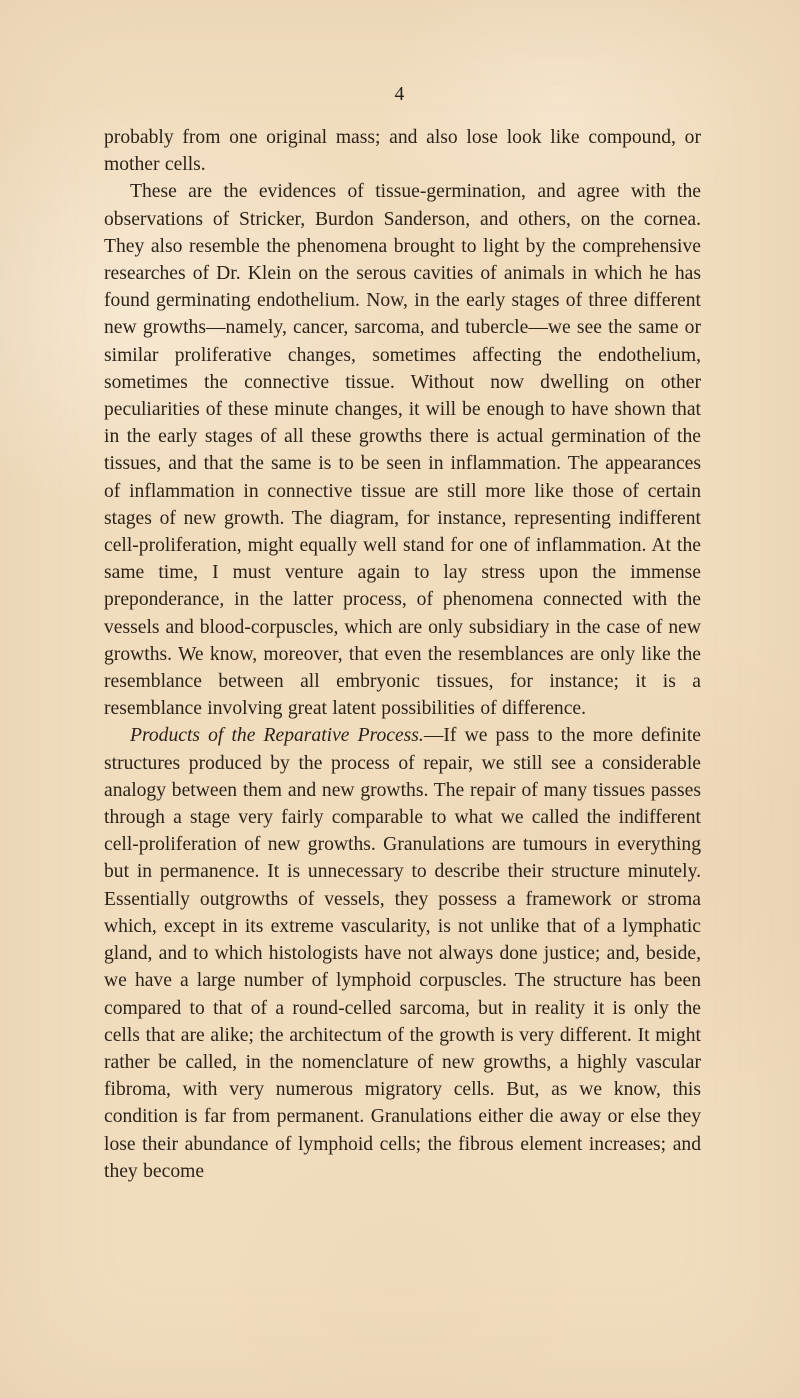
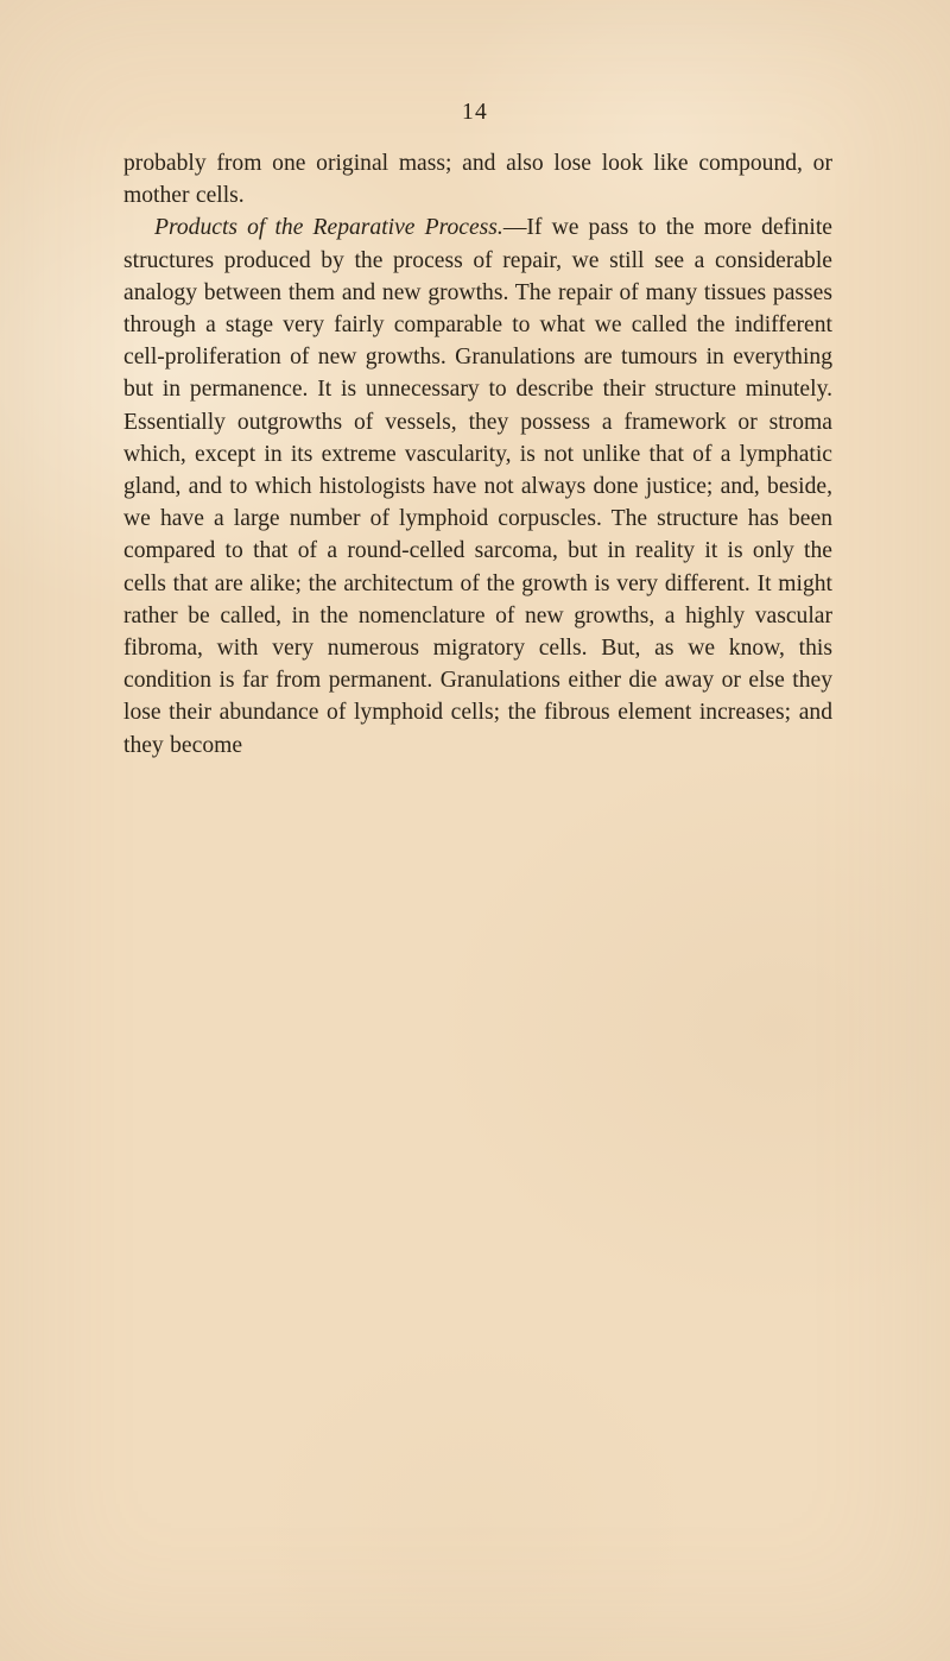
- 4
+ 14
  probably from one original mass; and also lose look like compound, or mother cells.
- These are the evidences of tissue-germination, and agree with the observations of Stricker, Burdon Sanderson, and others, on the cornea. They also resemble the phenomena brought to light by the comprehensive researches of Dr. Klein on the serous cavities of animals in which he has found germinating endothelium. Now, in the early stages of three different new growths—namely, cancer, sarcoma, and tubercle—we see the same or similar proliferative changes, sometimes affecting the endothelium, sometimes the connective tissue. Without now dwelling on other peculiarities of these minute changes, it will be enough to have shown that in the early stages of all these growths there is actual germination of the tissues, and that the same is to be seen in inflammation. The appearances of inflammation in connective tissue are still more like those of certain stages of new growth. The diagram, for instance, representing indifferent cell-proliferation, might equally well stand for one of inflammation. At the same time, I must venture again to lay stress upon the immense preponderance, in the latter process, of phenomena connected with the vessels and blood-corpuscles, which are only subsidiary in the case of new growths. We know, moreover, that even the resemblances are only like the resemblance between all embryonic tissues, for instance; it is a resemblance involving great latent possibilities of difference.
  Products of the Reparative Process.—If we pass to the more definite structures produced by the process of repair, we still see a considerable analogy between them and new growths. The repair of many tissues passes through a stage very fairly comparable to what we called the indifferent cell-proliferation of new growths. Granulations are tumours in everything but in permanence. It is unnecessary to describe their structure minutely. Essentially outgrowths of vessels, they possess a framework or stroma which, except in its extreme vascularity, is not unlike that of a lymphatic gland, and to which histologists have not always done justice; and, beside, we have a large number of lymphoid corpuscles. The structure has been compared to that of a round-celled sarcoma, but in reality it is only the cells that are alike; the architectum of the growth is very different. It might rather be called, in the nomenclature of new growths, a highly vascular fibroma, with very numerous migratory cells. But, as we know, this condition is far from permanent. Granulations either die away or else they lose their abundance of lymphoid cells; the fibrous element increases; and they become
